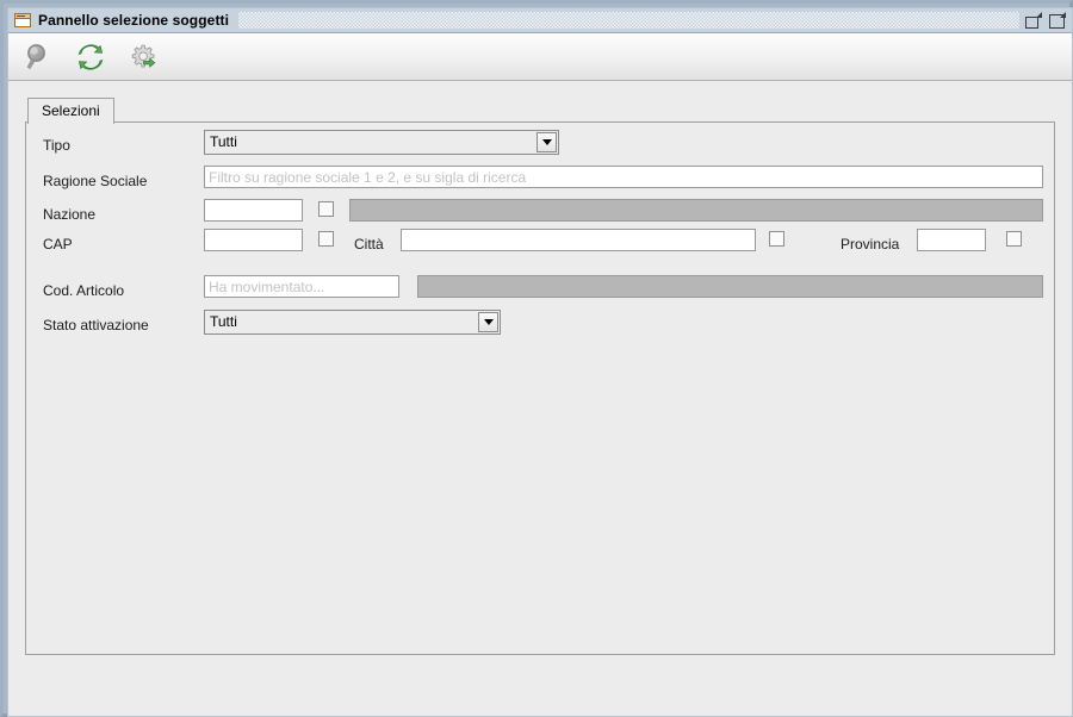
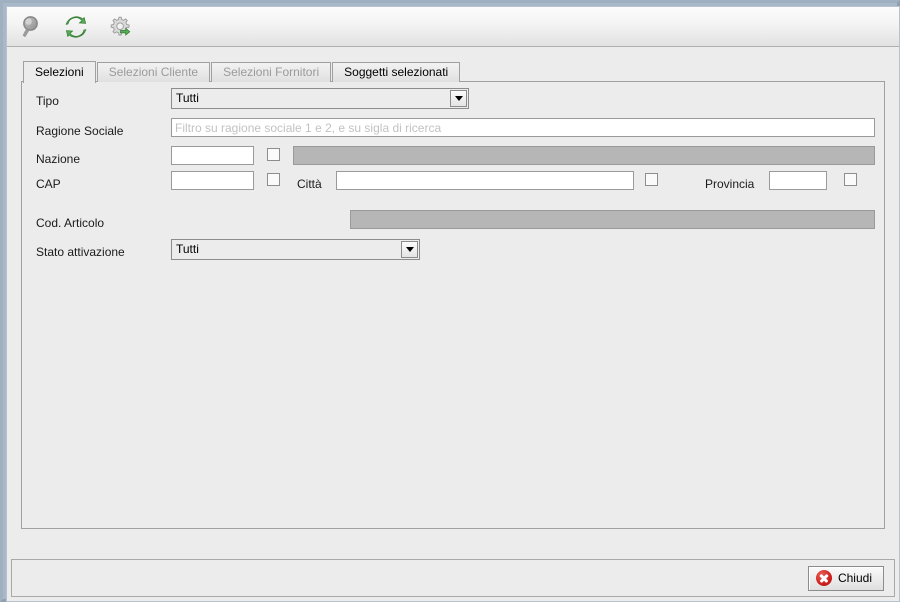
- Pannello selezione soggetti
  Selezioni
+ Selezioni Cliente
+ Selezioni Fornitori
+ Soggetti selezionati
  Tipo
  Tutti
  Ragione Sociale
  Filtro su ragione sociale 1 e 2, e su sigla di ricerca
  Nazione
  CAP
  Città
  Provincia
  Cod. Articolo
- Ha movimentato...
  Stato attivazione
  Tutti
+ Chiudi
